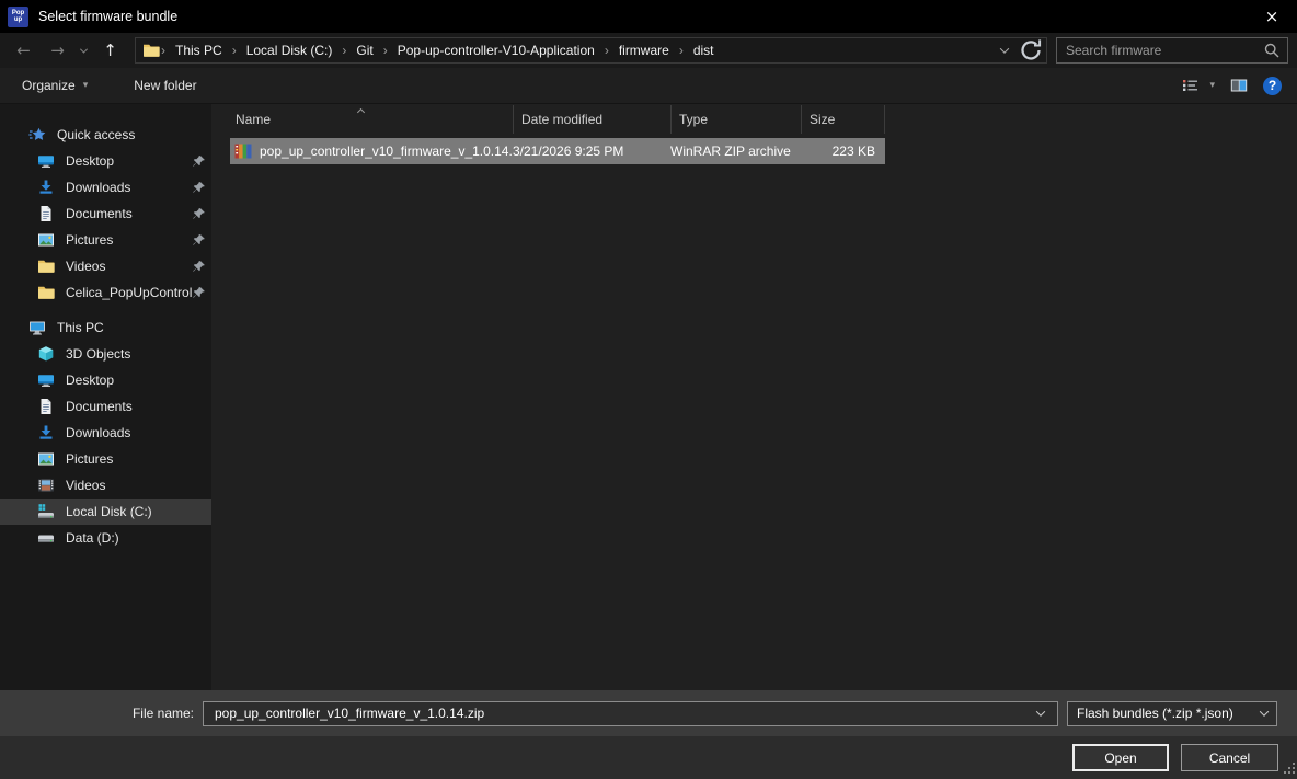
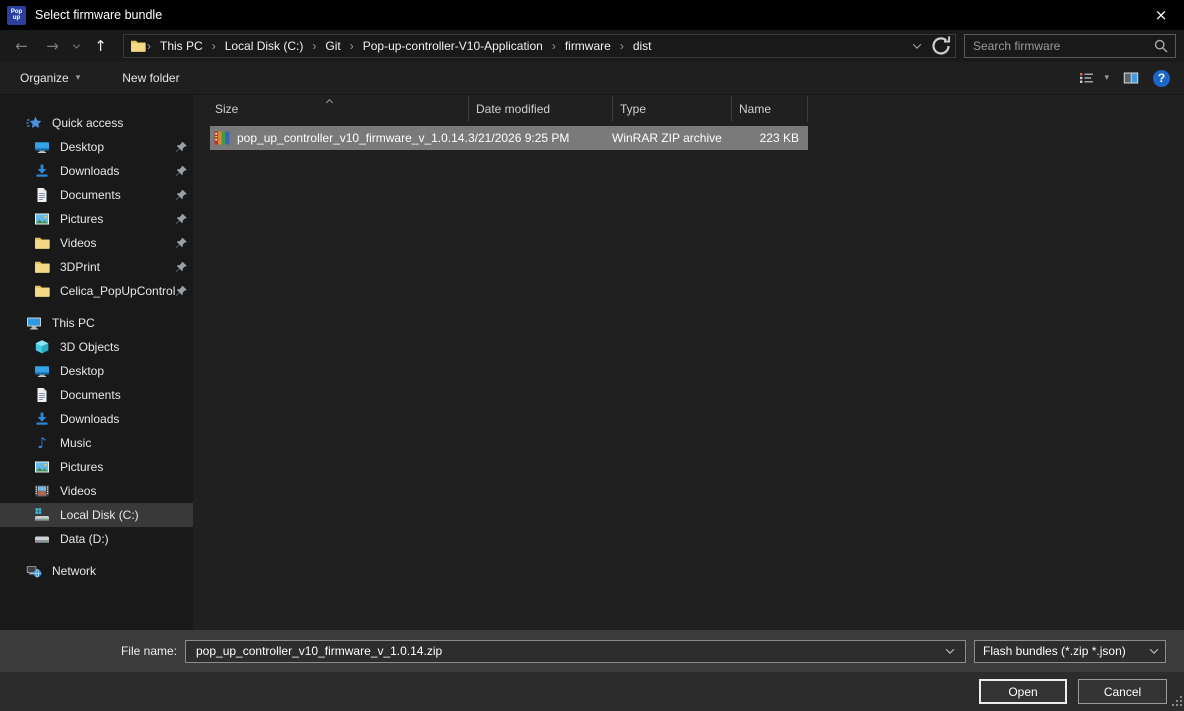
  Select firmware bundle
  ×
  ←
  →
  ↑
  ›
  This PC
  ›
  Local Disk (C:)
  ›
  Git
  ›
  Pop-up-controller-V10-Application
  ›
  firmware
  ›
  dist
  Search firmware
  Organize
  ▾
  New folder
  ▾
  ?
  Quick access
  Desktop
  Downloads
  Documents
  Pictures
  Videos
+ 3DPrint
  Celica_PopUpControl
  This PC
  3D Objects
  Desktop
  Documents
  Downloads
+ ♪
+ Music
  Pictures
  Videos
  Local Disk (C:)
  Data (D:)
+ Network
- Name
+ Size
  Date modified
  Type
- Size
+ Name
  pop_up_controller_v10_firmware_v_1.0.14.
  3/21/2026 9:25 PM
  WinRAR ZIP archive
  223 KB
  File name:
  pop_up_controller_v10_firmware_v_1.0.14.zip
  Flash bundles (*.zip *.json)
  Open
  Cancel
